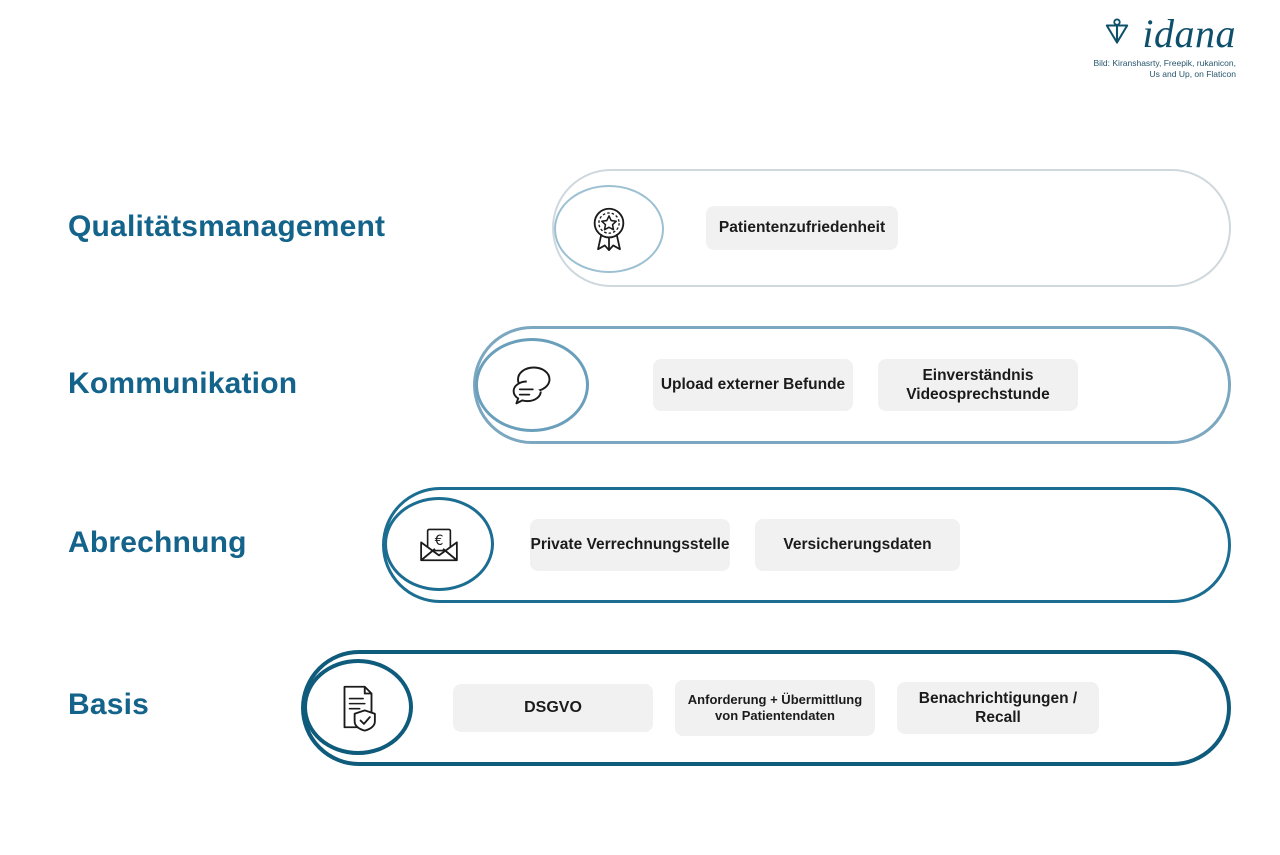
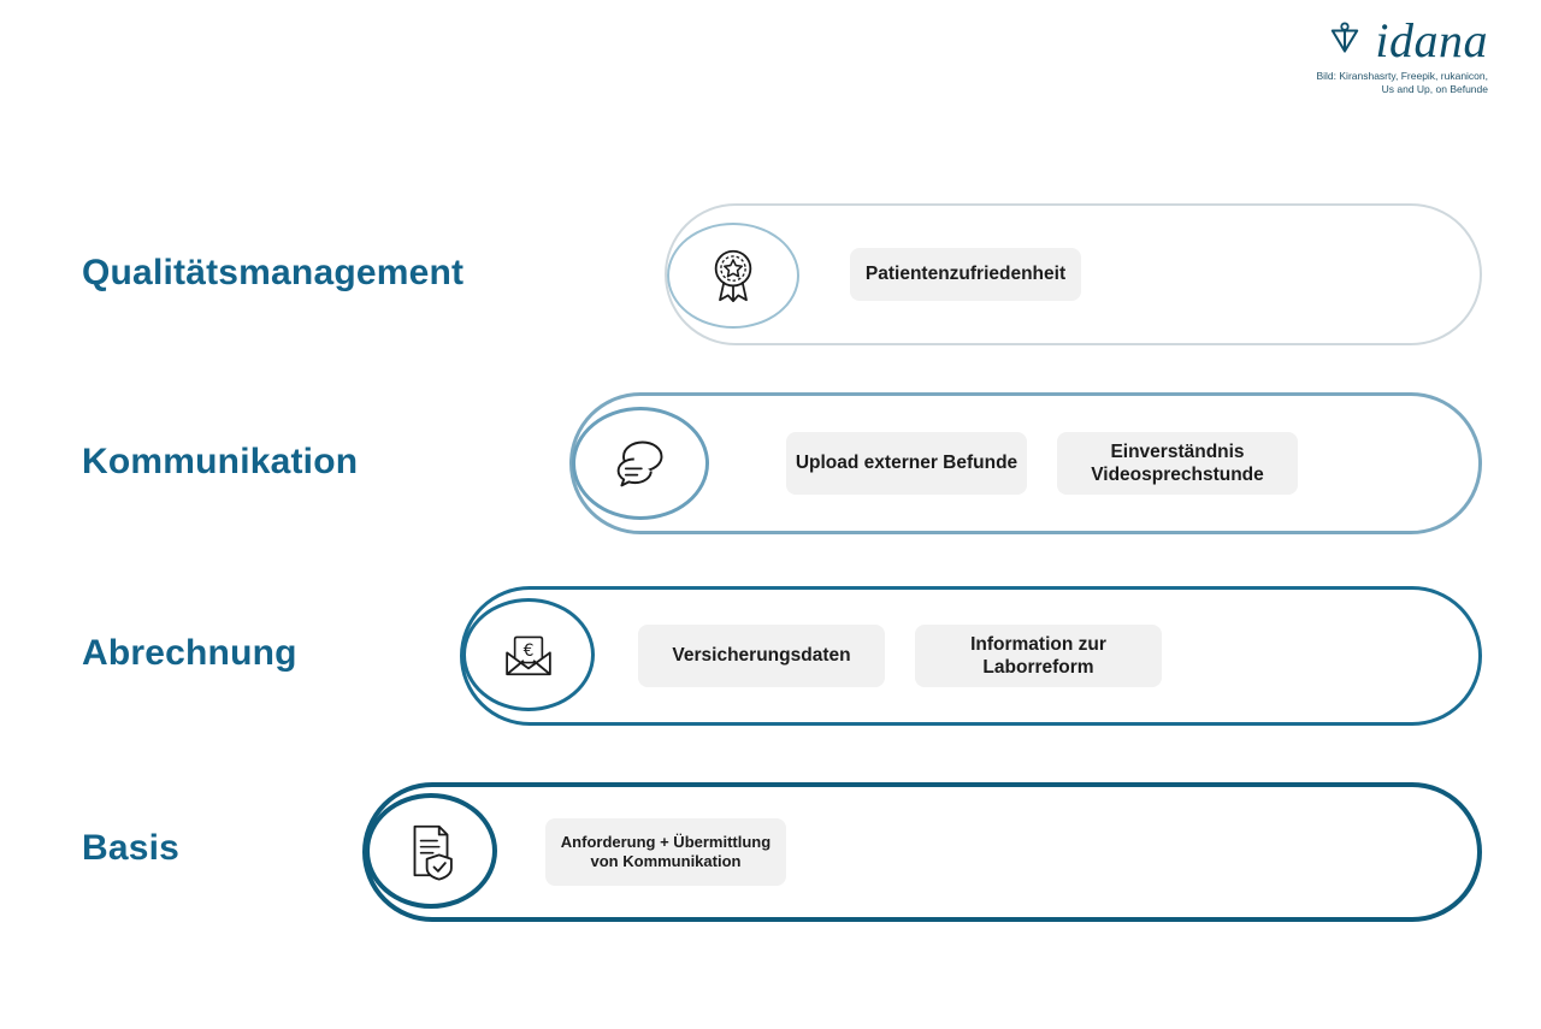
  idana
  Bild: Kiranshasrty, Freepik, rukanicon,
- Us and Up, on Flaticon
+ Us and Up, on Befunde
  Qualitätsmanagement
  Patientenzufriedenheit
  Kommunikation
  Upload externer Befunde
  Einverständnis Videosprechstunde
  Abrechnung
- Private Verrechnungsstelle
  Versicherungsdaten
+ Information zur Laborreform
  €
  Basis
- DSGVO
- Anforderung + Übermittlung von Patientendaten
+ Anforderung + Übermittlung von Kommunikation
- Benachrichtigungen / Recall
